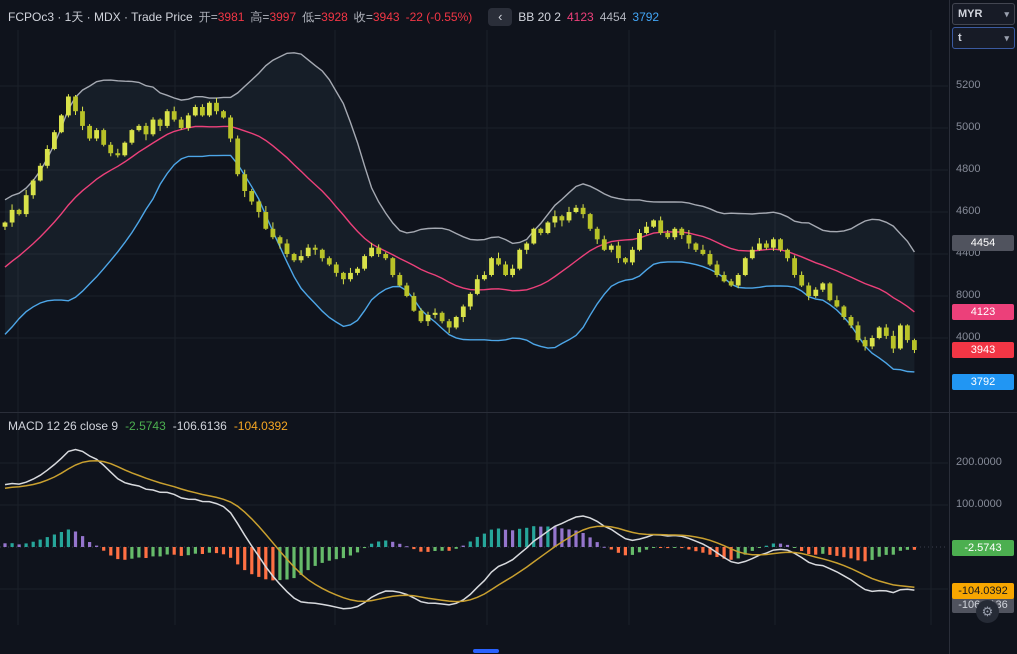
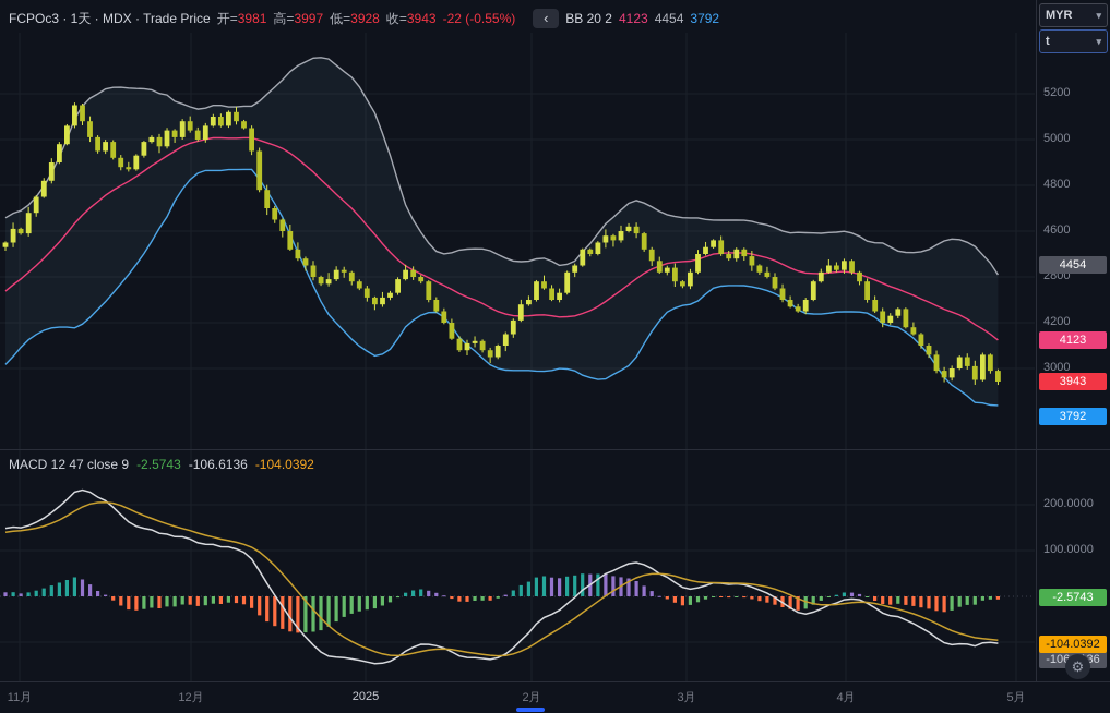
  FCPOc3 · 1天 · MDX · Trade Price
  开=3981
  高=3997
  低=3928
  收=3943
  -22 (-0.55%)
  ‹
  BB 20 2
  4123
  4454
  3792
- MACD 12 26 close 9
+ MACD 12 47 close 9
  -2.5743
  -106.6136
  -104.0392
  MYR
  ▾
  t
  ▾
  5200
  5000
  4800
  4600
- 4400
+ 2800
- 8000
+ 4200
- 4000
+ 3000
  200.0000
  100.0000
  4454
  4123
  3943
  3792
  -2.5743
  -104.0392
+ 11月
+ 12月
+ 2025
+ 2月
+ 3月
+ 4月
+ 5月
  ⚙
